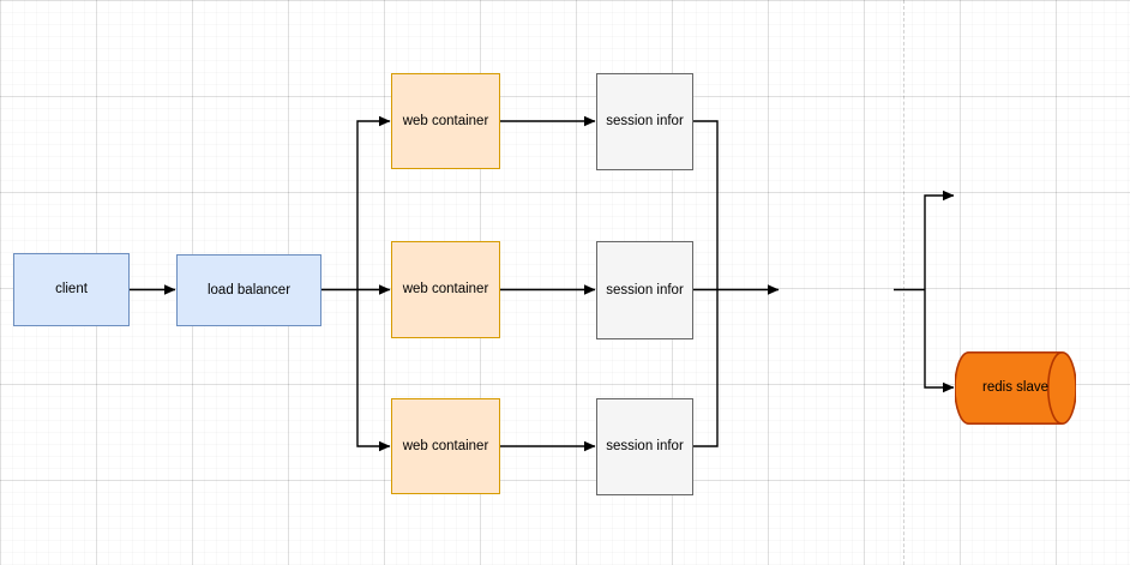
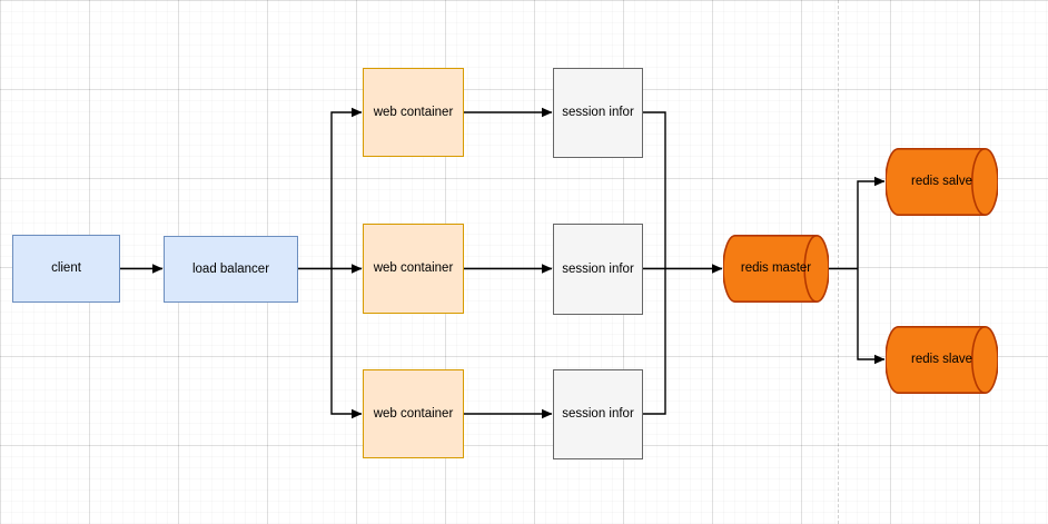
  client
  load balancer
  web container
  web container
  web container
  session infor
  session infor
  session infor
+ redis master
+ redis salve
  redis slave
